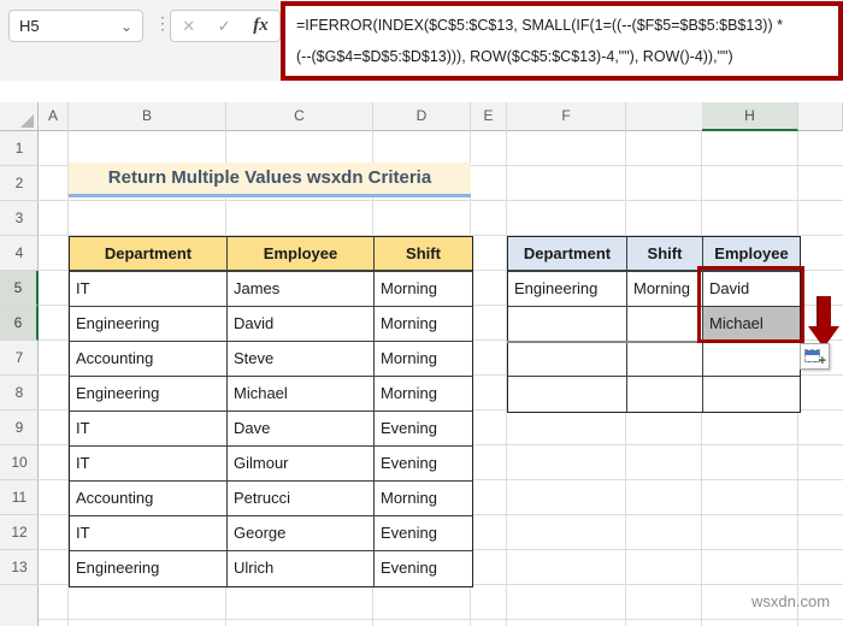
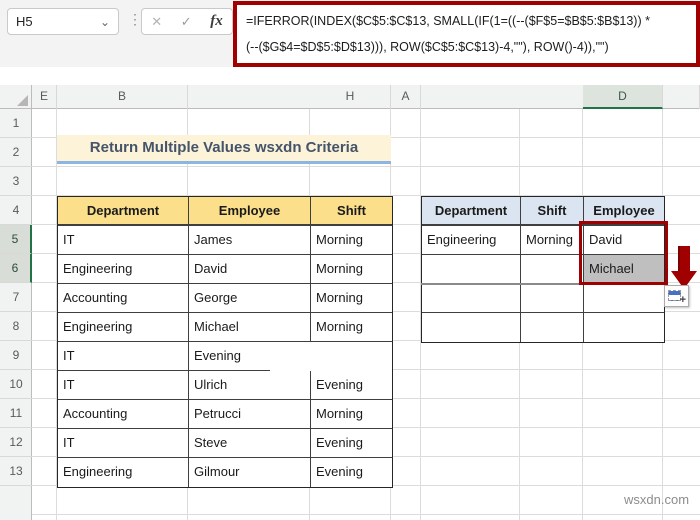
  H5
  ⌄
  ⋮
  ✕
  ✓
  fx
  =IFERROR(INDEX($C$5:$C$13, SMALL(IF(1=((--($F$5=$B$5:$B$13)) *
  (--($G$4=$D$5:$D$13))), ROW($C$5:$C$13)-4,""), ROW()-4)),"")
- A
+ E
  B
- C
- D
+ H
- E
+ A
- F
- H
+ D
  1
  2
  3
  4
  5
  6
  7
  8
  9
  10
  11
  12
  13
  Return Multiple Values wsxdn Criteria
  Department
  Employee
  Shift
  IT
  James
  Morning
  Engineering
  David
  Morning
  Accounting
- Steve
+ George
  Morning
  Engineering
  Michael
  Morning
  IT
- Dave
  Evening
  IT
- Gilmour
+ Ulrich
  Evening
  Accounting
  Petrucci
  Morning
  IT
- George
+ Steve
  Evening
  Engineering
- Ulrich
+ Gilmour
  Evening
  Department
  Shift
  Employee
  Engineering
  Morning
  David
  Michael
  +
  wsxdn.com
